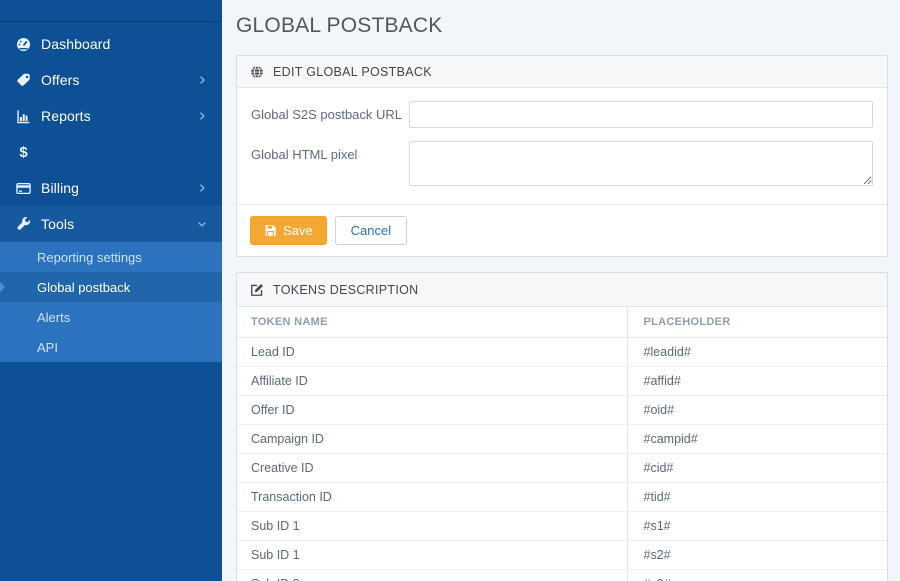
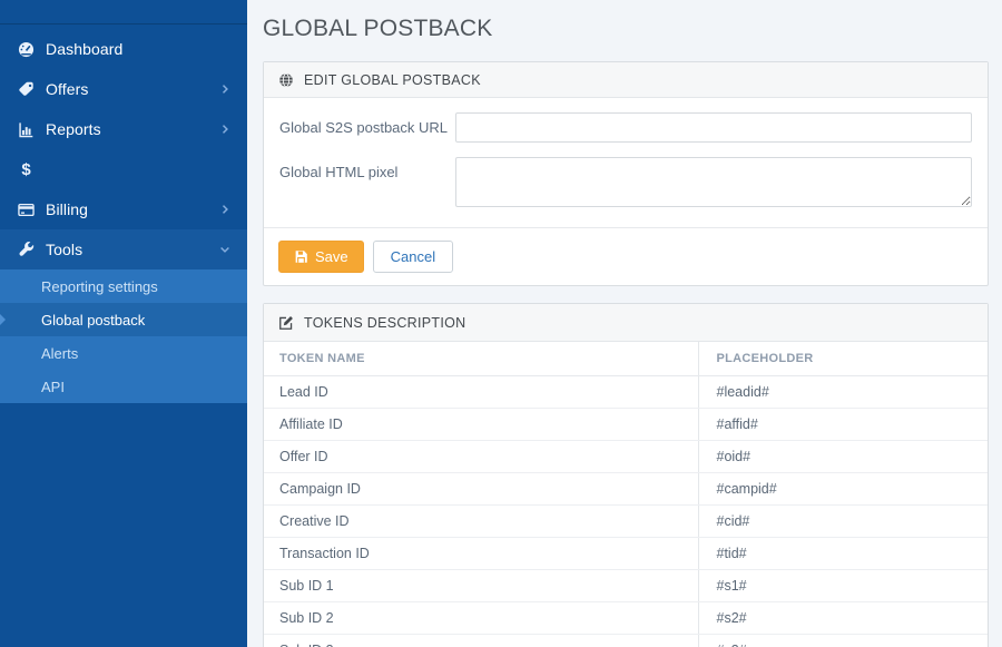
  Dashboard
  Offers
  Reports
  $
  Billing
  Tools
  Reporting settings
  Global postback
  Alerts
  API
  GLOBAL POSTBACK
  EDIT GLOBAL POSTBACK
  Global S2S postback URL
  Global HTML pixel
  Save
  Cancel
  TOKENS DESCRIPTION
  TOKEN NAME	PLACEHOLDER
  Lead ID	#leadid#
  Affiliate ID	#affid#
  Offer ID	#oid#
  Campaign ID	#campid#
  Creative ID	#cid#
  Transaction ID	#tid#
  Sub ID 1	#s1#
- Sub ID 1	#s2#
+ Sub ID 2	#s2#
